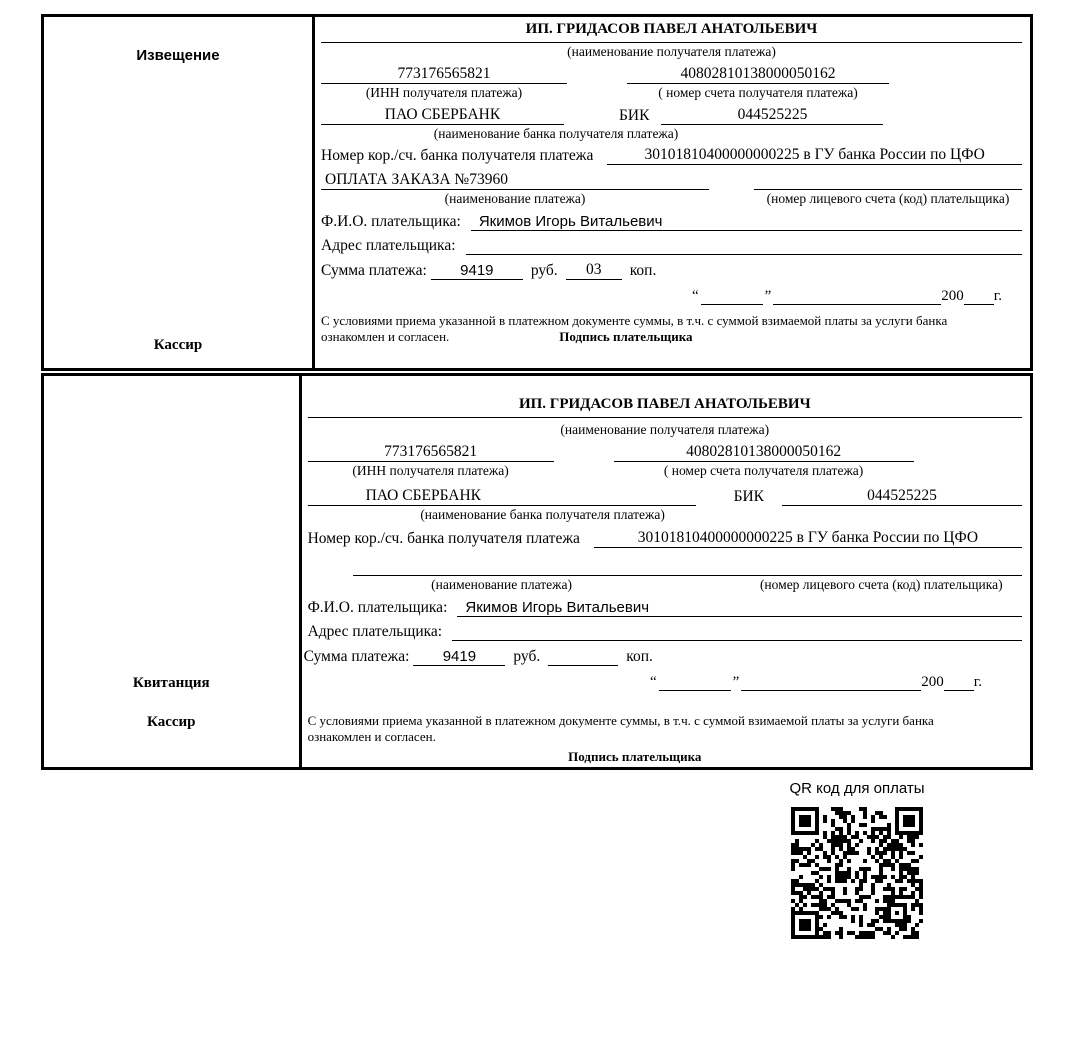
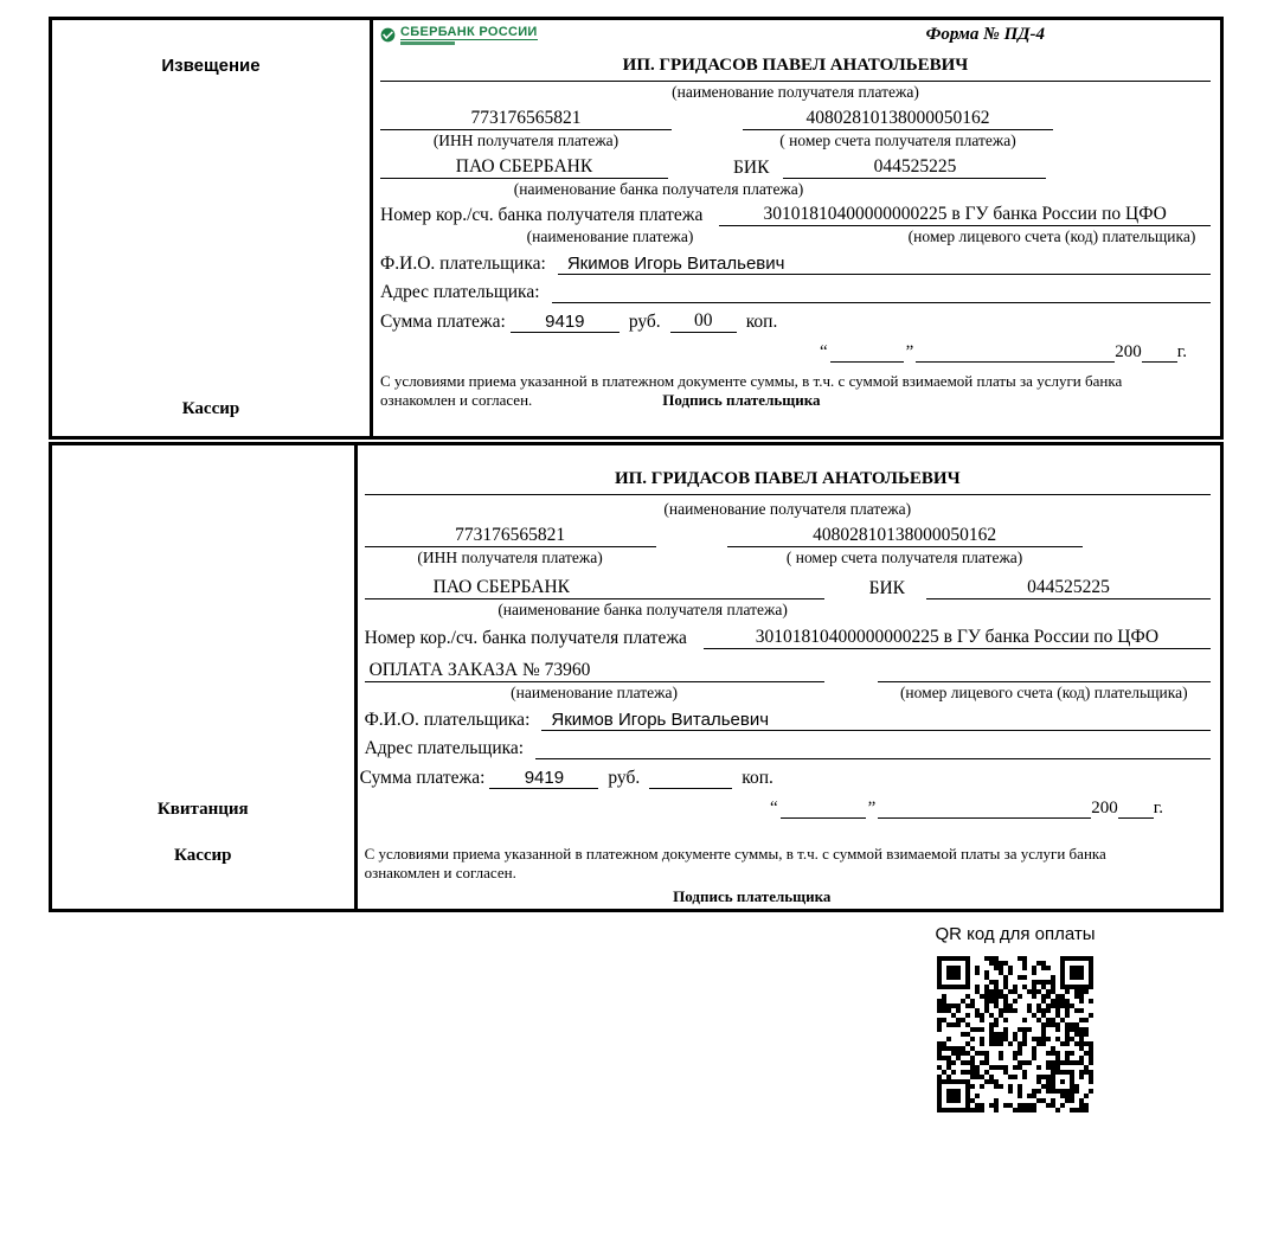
  Извещение
  Кассир
+ СБЕРБАНК РОССИИ
+ Форма № ПД-4
  ИП. ГРИДАСОВ ПАВЕЛ АНАТОЛЬЕВИЧ
  (наименование получателя платежа)
  773176565821
  40802810138000050162
  (ИНН получателя платежа)
  ( номер счета получателя платежа)
  ПАО СБЕРБАНК
  БИК
  044525225
  (наименование банка получателя платежа)
  Номер кор./сч. банка получателя платежа
  30101810400000000225 в ГУ банка России по ЦФО
- ОПЛАТА ЗАКАЗА №73960
  (наименование платежа)
  (номер лицевого счета (код) плательщика)
  Ф.И.О. плательщика:
  Якимов Игорь Витальевич
  Адрес плательщика:
  Сумма платежа:
  9419
  руб.
- 03
+ 00
  коп.
  “
  ”
  200
  г.
  С условиями приема указанной в платежном документе суммы, в т.ч. с суммой взимаемой платы за услуги банка
  ознакомлен и согласен.
  Подпись плательщика
  Квитанция
  Кассир
  ИП. ГРИДАСОВ ПАВЕЛ АНАТОЛЬЕВИЧ
  (наименование получателя платежа)
  773176565821
  40802810138000050162
  (ИНН получателя платежа)
  ( номер счета получателя платежа)
  ПАО СБЕРБАНК
  БИК
  044525225
  (наименование банка получателя платежа)
  Номер кор./сч. банка получателя платежа
  30101810400000000225 в ГУ банка России по ЦФО
+ ОПЛАТА ЗАКАЗА № 73960
  (наименование платежа)
  (номер лицевого счета (код) плательщика)
  Ф.И.О. плательщика:
  Якимов Игорь Витальевич
  Адрес плательщика:
  Сумма платежа:
  9419
  руб.
  коп.
  “
  ”
  200
  г.
  С условиями приема указанной в платежном документе суммы, в т.ч. с суммой взимаемой платы за услуги банка
  ознакомлен и согласен.
  Подпись плательщика
  QR код для оплаты
